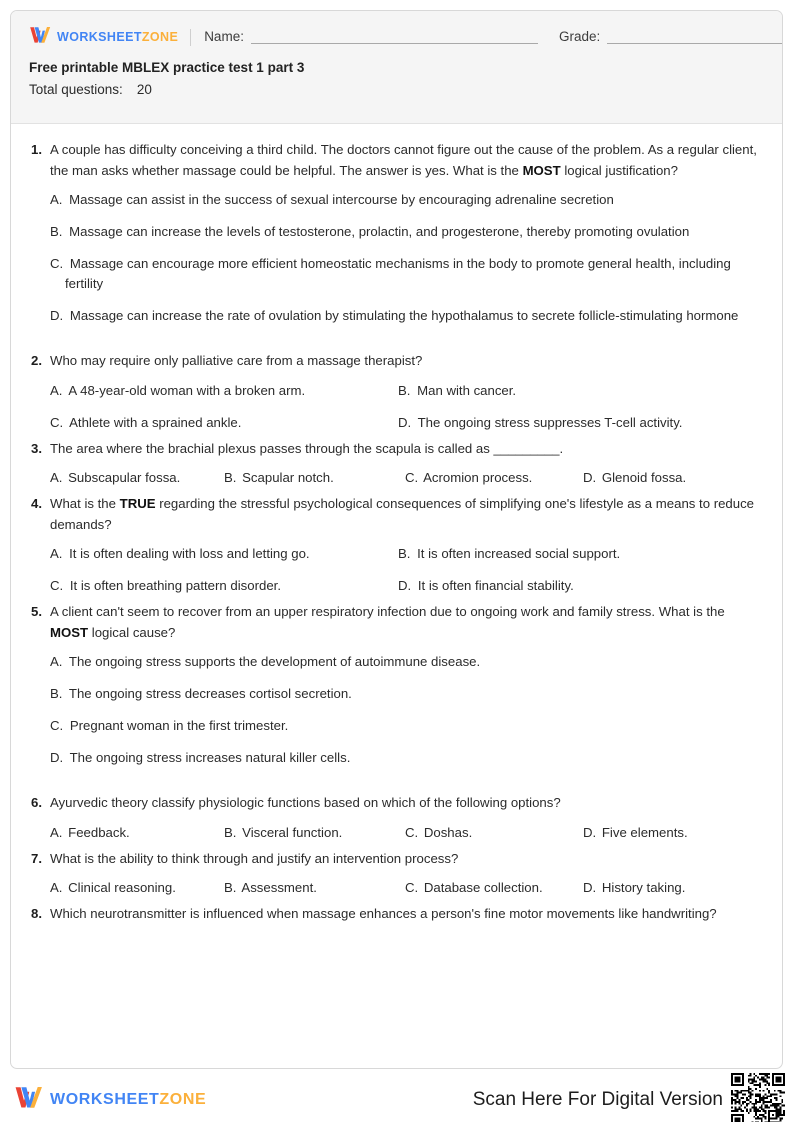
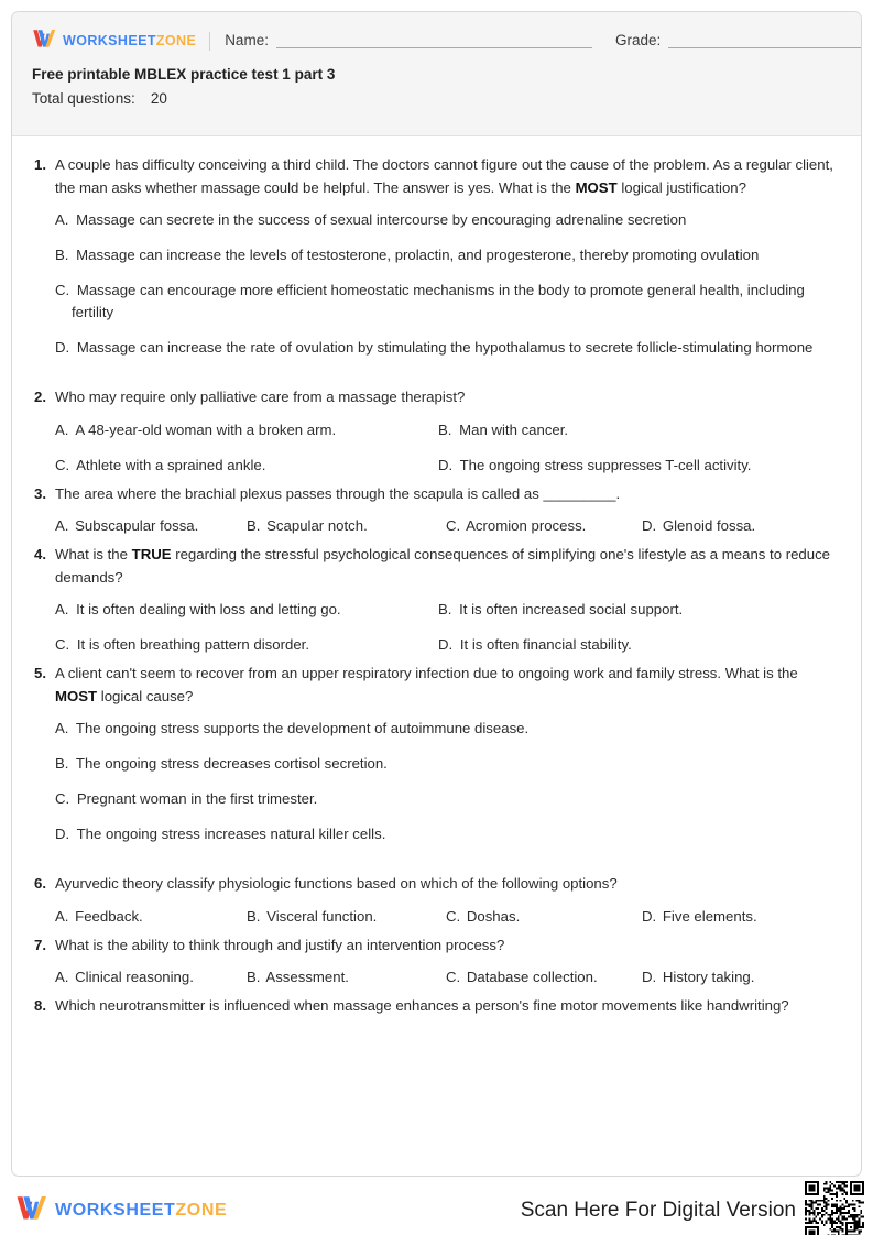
  WORKSHEETZONE
  Name:
  Grade:
  Free printable MBLEX practice test 1 part 3
  Total questions: 20
  1.
  A couple has difficulty conceiving a third child. The doctors cannot figure out the cause of the problem. As a regular client, the man asks whether massage could be helpful. The answer is yes. What is the MOST logical justification?
- A. Massage can assist in the success of sexual intercourse by encouraging adrenaline secretion
+ A. Massage can secrete in the success of sexual intercourse by encouraging adrenaline secretion
  B. Massage can increase the levels of testosterone, prolactin, and progesterone, thereby promoting ovulation
  C. Massage can encourage more efficient homeostatic mechanisms in the body to promote general health, including fertility
  D. Massage can increase the rate of ovulation by stimulating the hypothalamus to secrete follicle-stimulating hormone
  2.
  Who may require only palliative care from a massage therapist?
  A. A 48-year-old woman with a broken arm.
  B. Man with cancer.
  C. Athlete with a sprained ankle.
  D. The ongoing stress suppresses T-cell activity.
  3.
  The area where the brachial plexus passes through the scapula is called as _________.
  A. Subscapular fossa.
  B. Scapular notch.
  C. Acromion process.
  D. Glenoid fossa.
  4.
  What is the TRUE regarding the stressful psychological consequences of simplifying one's lifestyle as a means to reduce demands?
  A. It is often dealing with loss and letting go.
  B. It is often increased social support.
  C. It is often breathing pattern disorder.
  D. It is often financial stability.
  5.
  A client can't seem to recover from an upper respiratory infection due to ongoing work and family stress. What is the MOST logical cause?
  A. The ongoing stress supports the development of autoimmune disease.
  B. The ongoing stress decreases cortisol secretion.
  C. Pregnant woman in the first trimester.
  D. The ongoing stress increases natural killer cells.
  6.
  Ayurvedic theory classify physiologic functions based on which of the following options?
  A. Feedback.
  B. Visceral function.
  C. Doshas.
  D. Five elements.
  7.
  What is the ability to think through and justify an intervention process?
  A. Clinical reasoning.
  B. Assessment.
  C. Database collection.
  D. History taking.
  8.
  Which neurotransmitter is influenced when massage enhances a person's fine motor movements like handwriting?
  WORKSHEETZONE
  Scan Here For Digital Version
